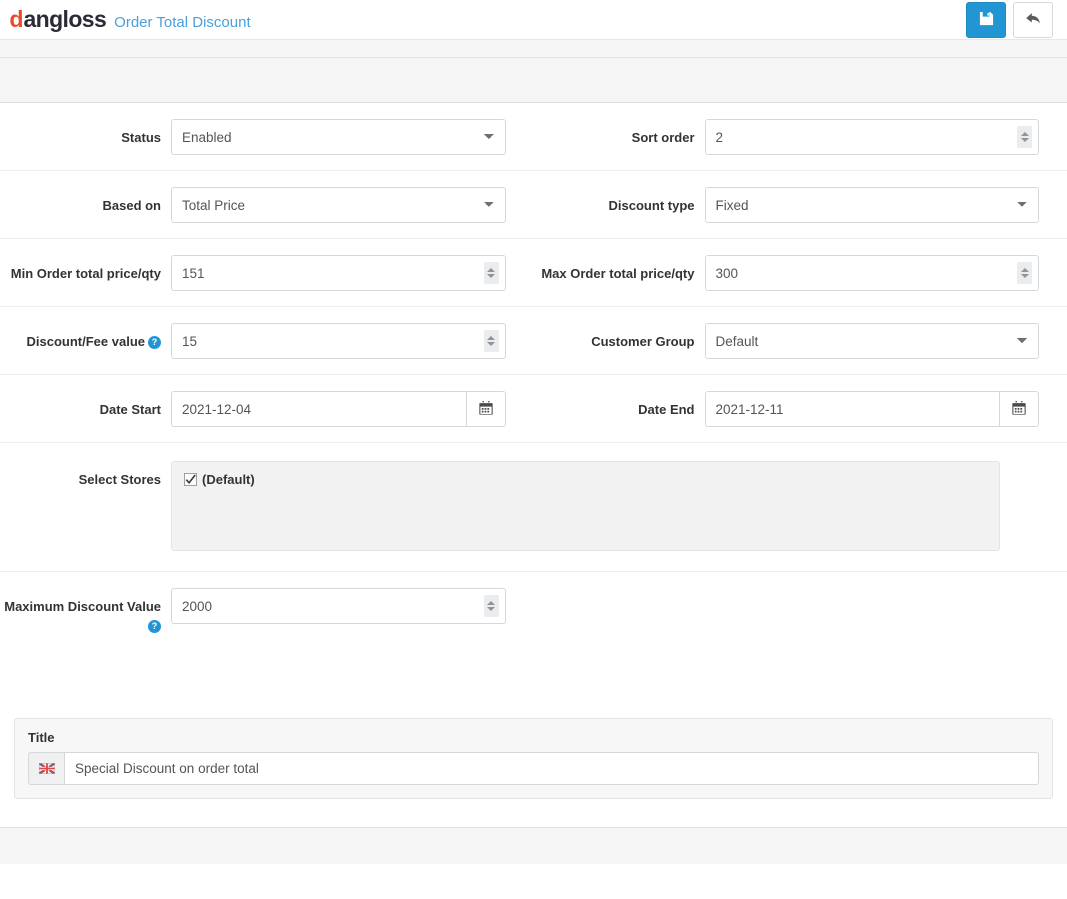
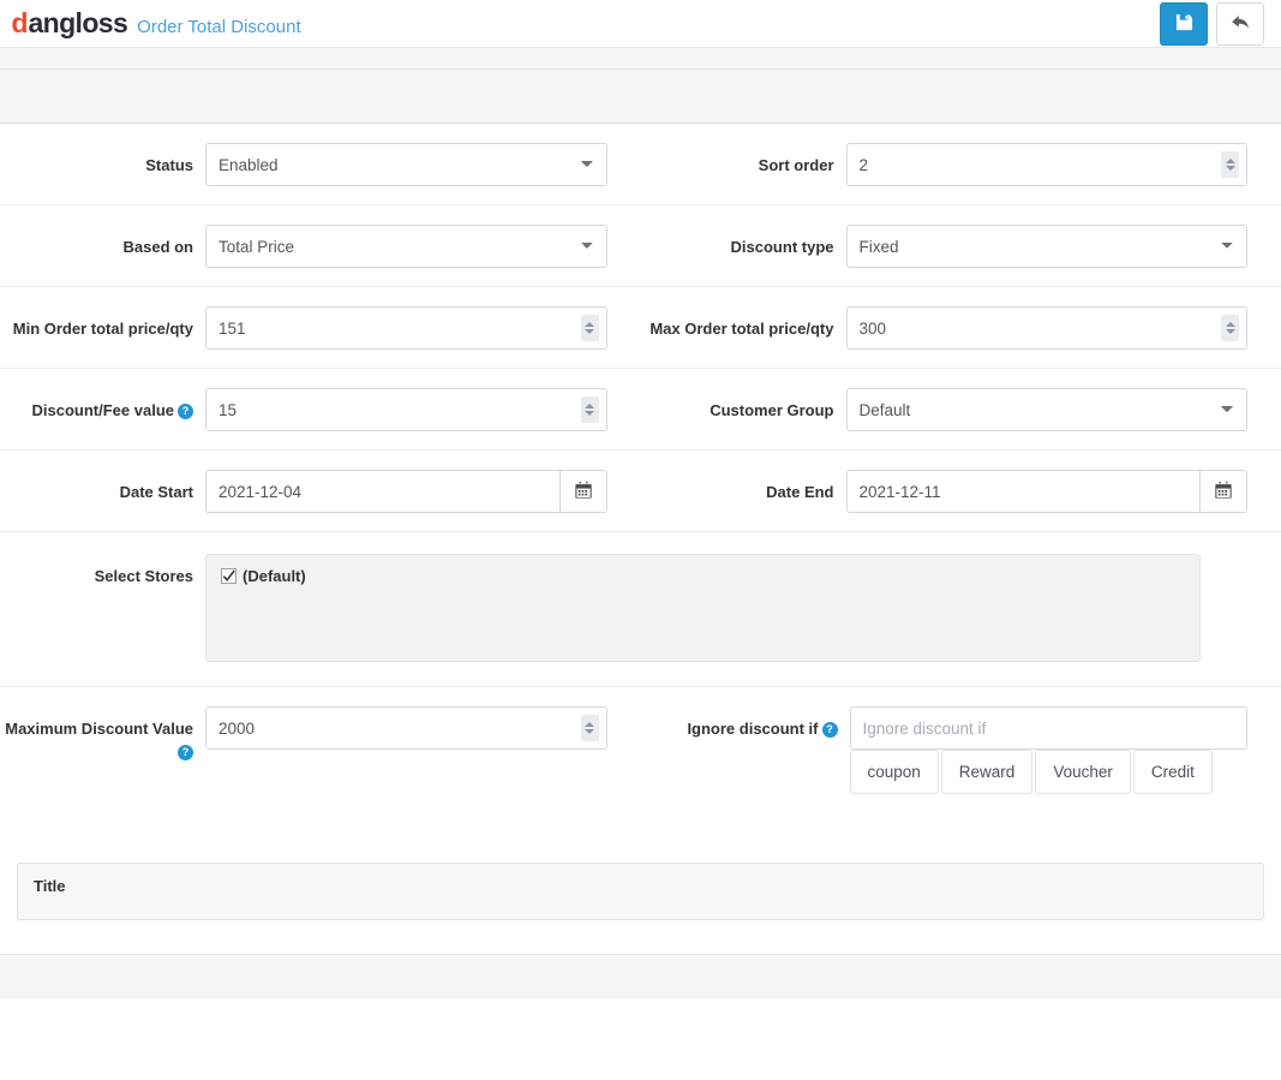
  Order Total Discount
  Status
  Enabled
  Sort order
  2
  Based on
  Total Price
  Discount type
  Fixed
  Min Order total price/qty
  151
  Max Order total price/qty
  300
  Discount/Fee value ?
  15
  Customer Group
  Default
  Date Start
  2021-12-04
  Date End
  2021-12-11
  Select Stores
  (Default)
  Maximum Discount Value?
  2000
+ Ignore discount if ?
+ Ignore discount if
+ coupon
+ Reward
+ Voucher
+ Credit
  Title
- Special Discount on order total
